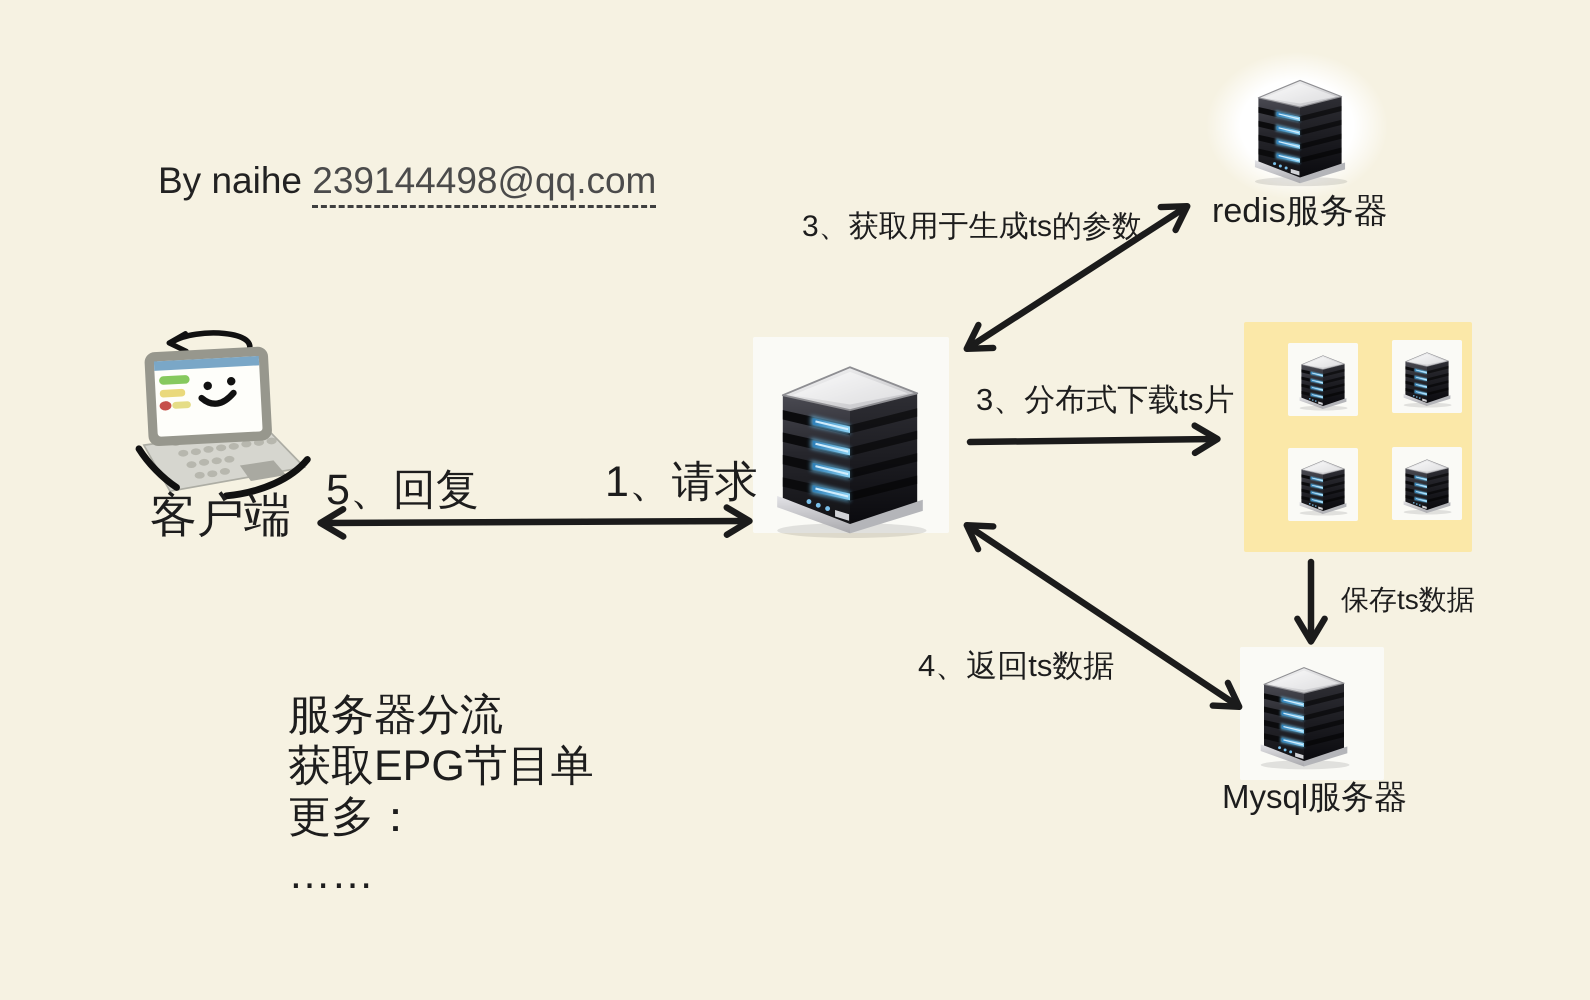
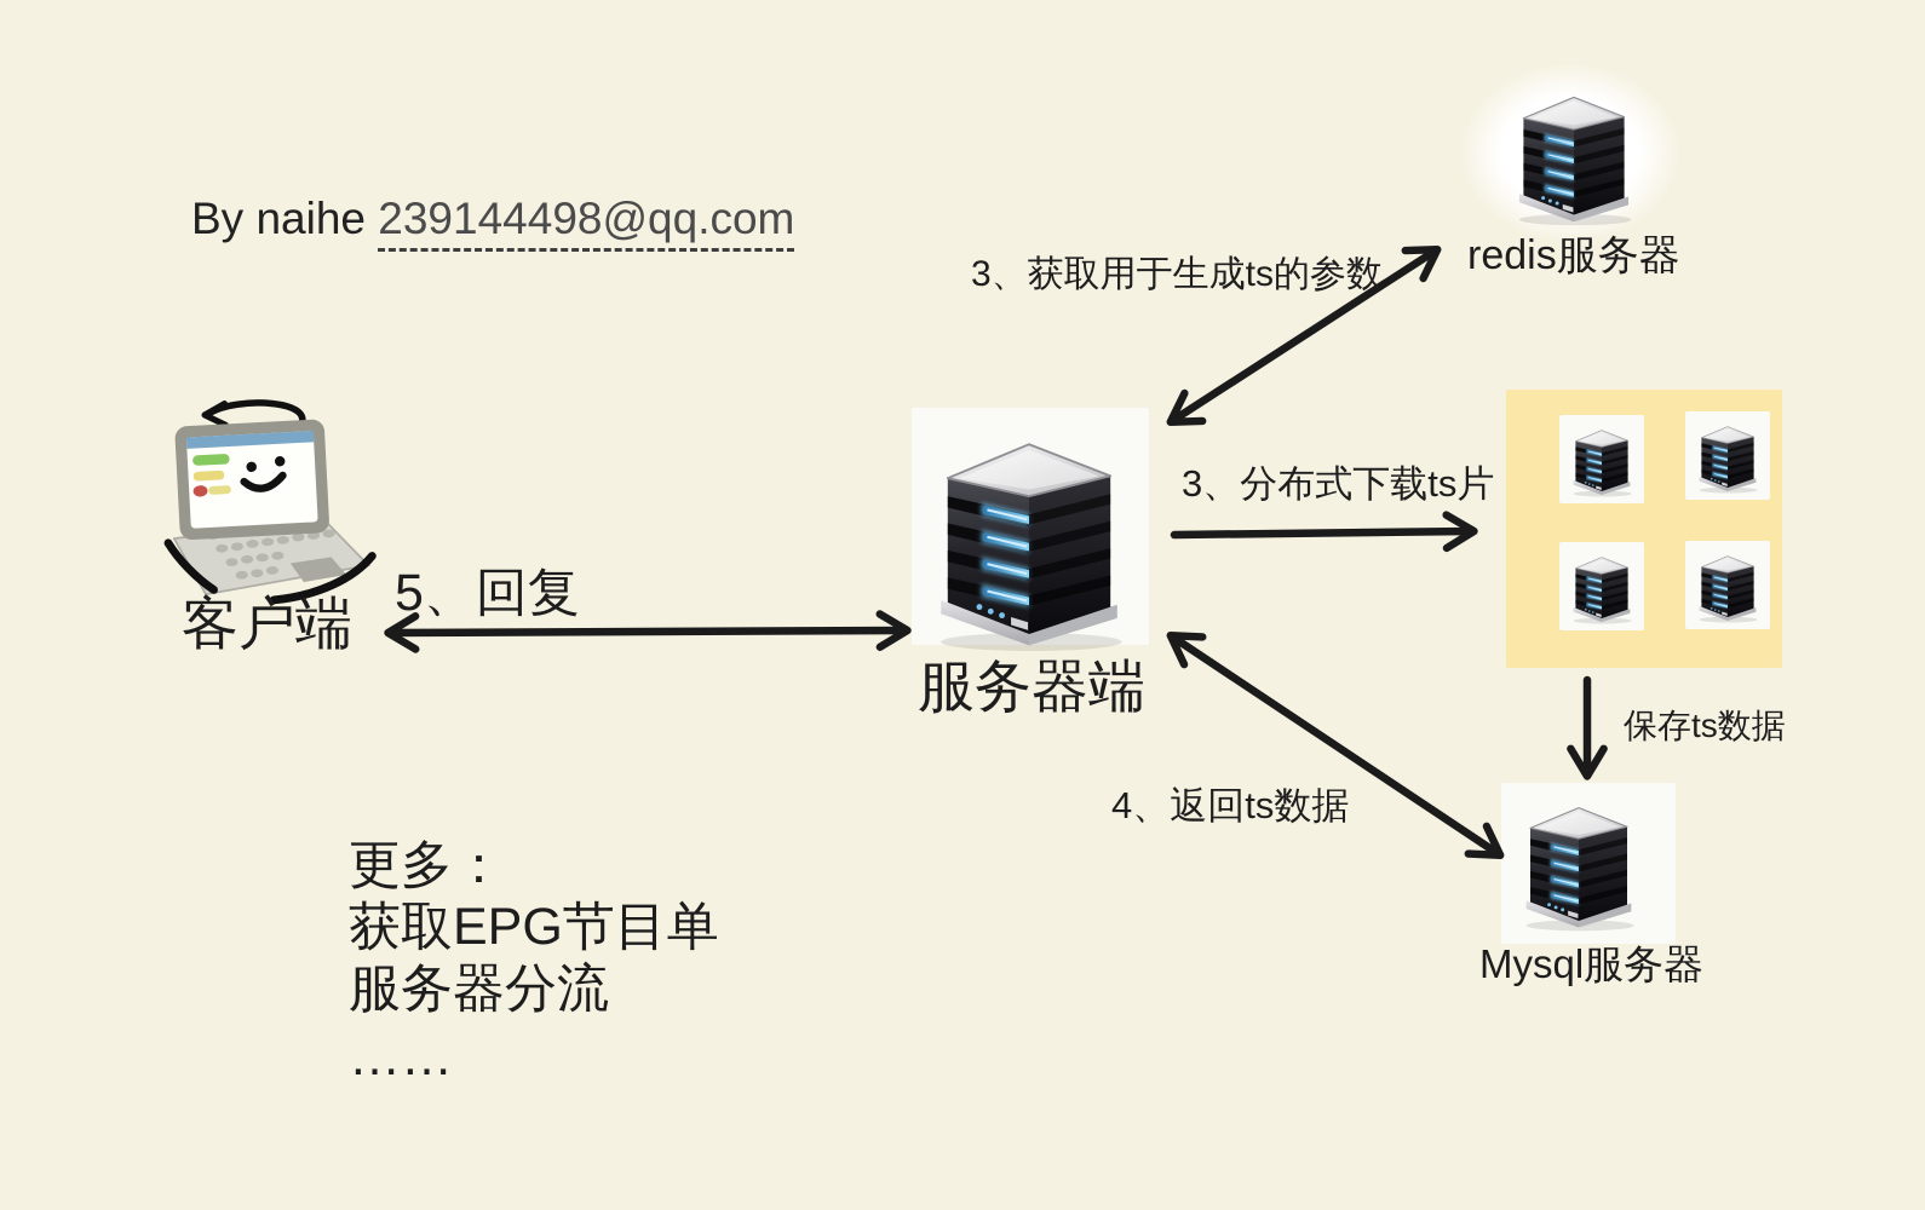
  By naihe 239144498@qq.com
  客户端
+ 服务器端
  redis服务器
  Mysql服务器
- 1、请求
  5、回复
  3、获取用于生成ts的参数
  3、分布式下载ts片
  保存ts数据
  4、返回ts数据
- 服务器分流
+ 更多：
  获取EPG节目单
- 更多：
+ 服务器分流
  ……
